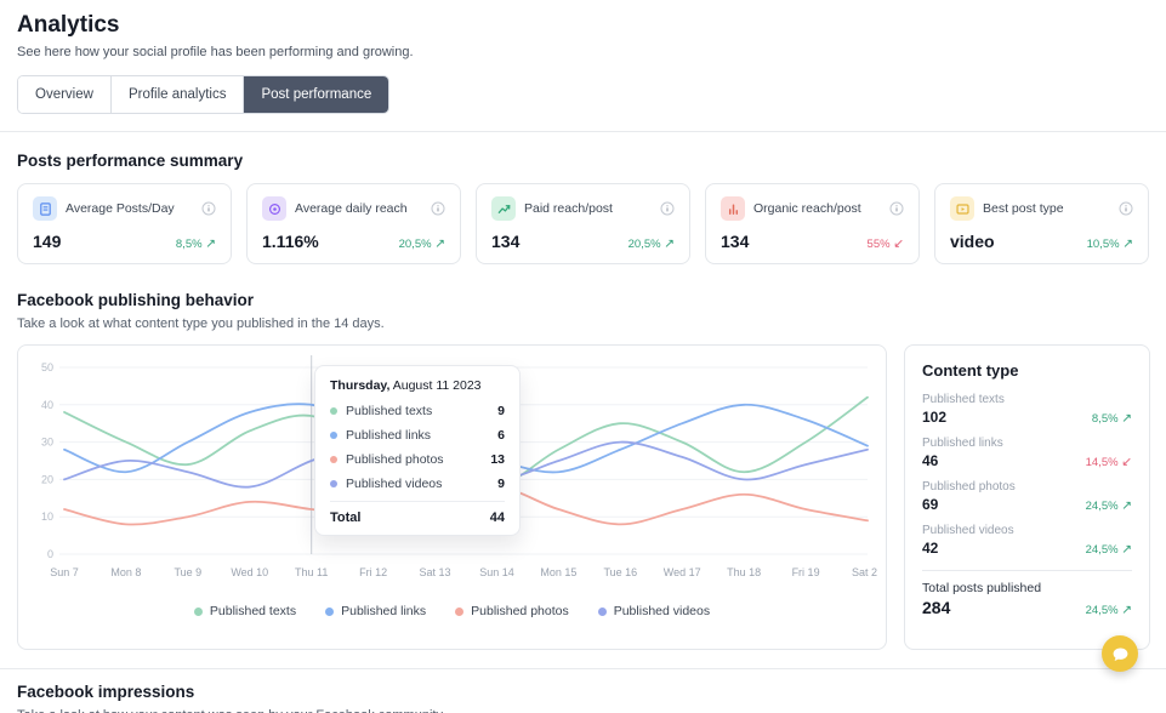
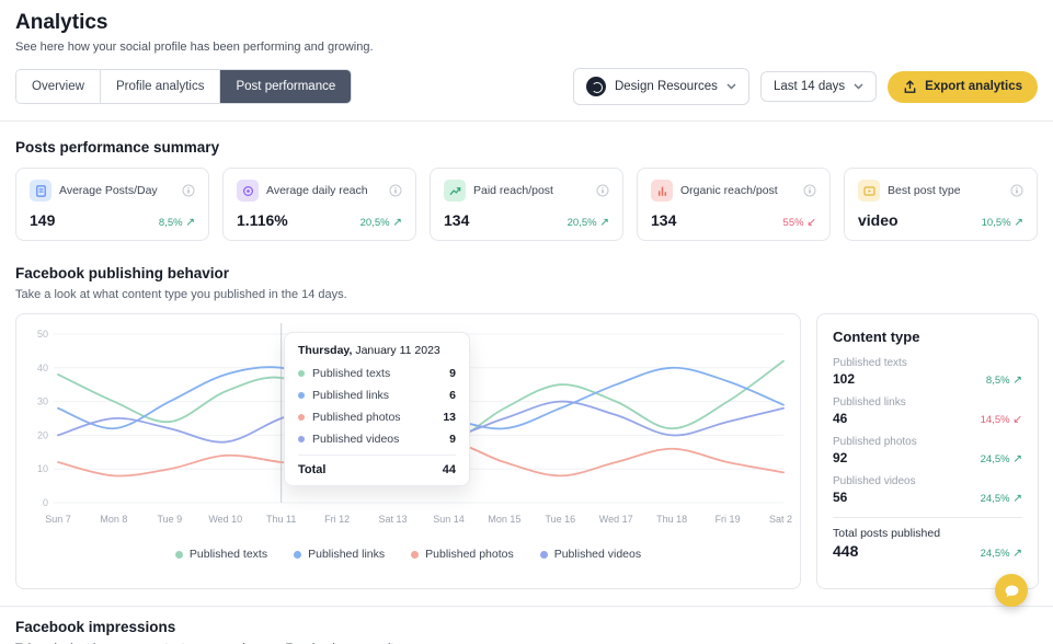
  Analytics
  See here how your social profile has been performing and growing.
  Overview
  Profile analytics
  Post performance
+ Design Resources
+ Last 14 days
+ Export analytics
  Posts performance summary
  Average Posts/Day
  149
  8,5% ↗
  Average daily reach
  1.116%
  20,5% ↗
  Paid reach/post
  134
  20,5% ↗
  Organic reach/post
  134
  55% ↙
  Best post type
  video
  10,5% ↗
  Facebook publishing behavior
  Take a look at what content type you published in the 14 days.
  0
  10
  20
  30
  40
  50
  Sun 7
  Mon 8
  Tue 9
  Wed 10
  Thu 11
  Fri 12
  Sat 13
  Sun 14
  Mon 15
  Tue 16
  Wed 17
  Thu 18
  Fri 19
  Sat 2
- Thursday, August 11 2023
+ Thursday, January 11 2023
  Published texts
  9
  Published links
  6
  Published photos
  13
  Published videos
  9
  Total
  44
  Published texts
  Published links
  Published photos
  Published videos
  Content type
  Published texts
  102
  8,5% ↗
  Published links
  46
  14,5% ↙
  Published photos
- 69
+ 92
  24,5% ↗
  Published videos
- 42
+ 56
  24,5% ↗
  Total posts published
- 284
+ 448
  24,5% ↗
  Facebook impressions
